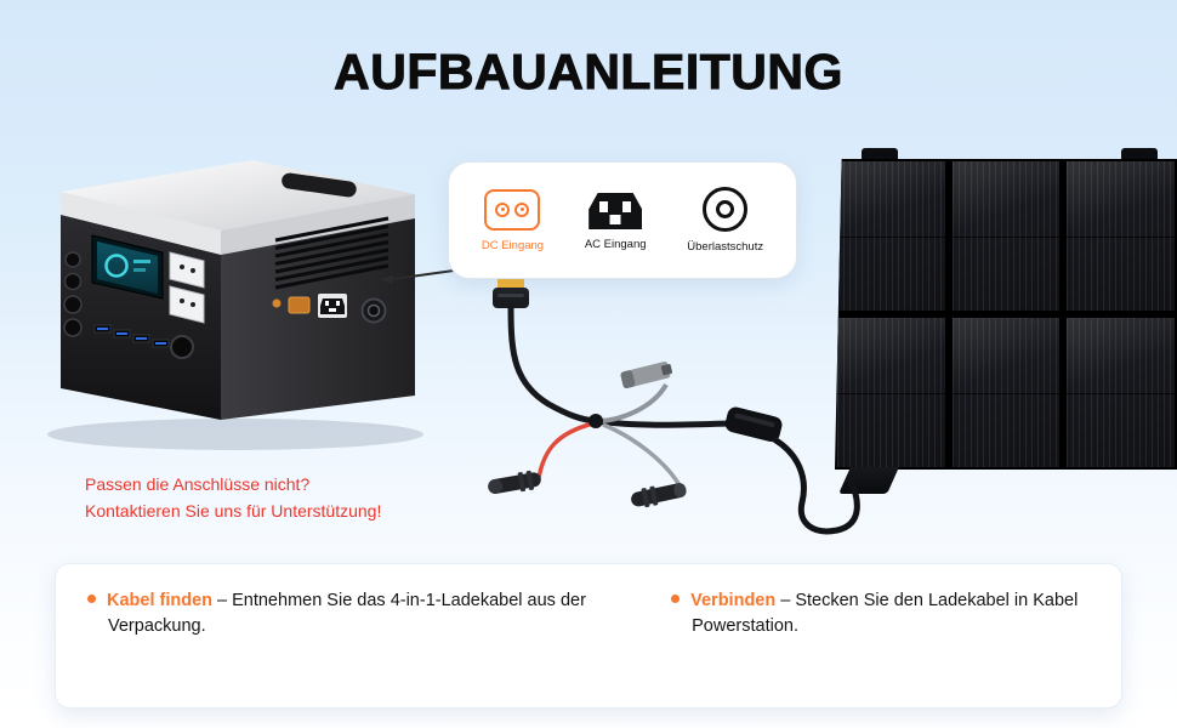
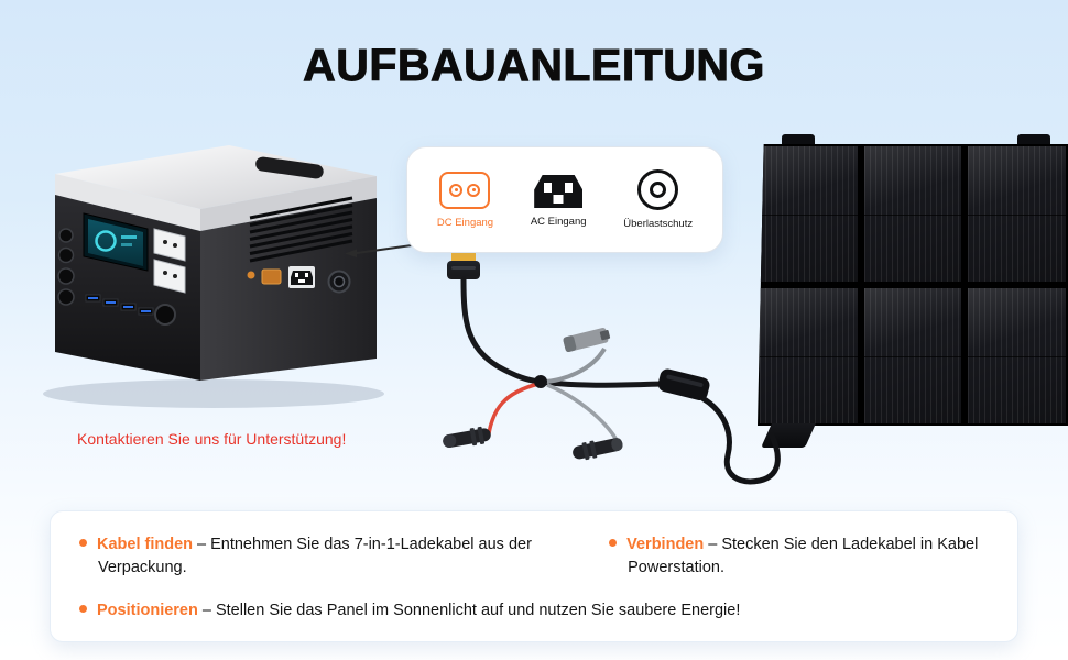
  AUFBAUANLEITUNG
  DC Eingang
  AC Eingang
  Überlastschutz
- Passen die Anschlüsse nicht?
  Kontaktieren Sie uns für Unterstützung!
- Kabel finden – Entnehmen Sie das 4-in-1-Ladekabel aus der Verpackung.
+ Kabel finden – Entnehmen Sie das 7-in-1-Ladekabel aus der Verpackung.
  Verbinden – Stecken Sie den Ladekabel in Kabel Powerstation.
+ Positionieren – Stellen Sie das Panel im Sonnenlicht auf und nutzen Sie saubere Energie!
